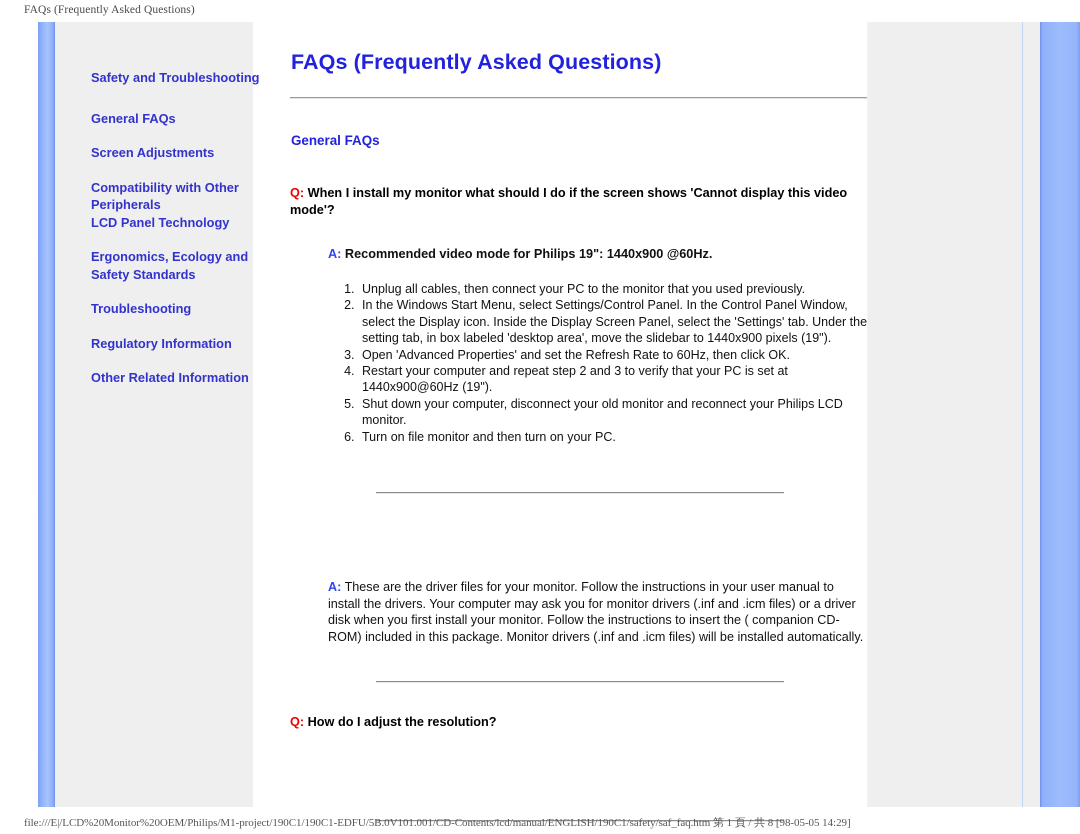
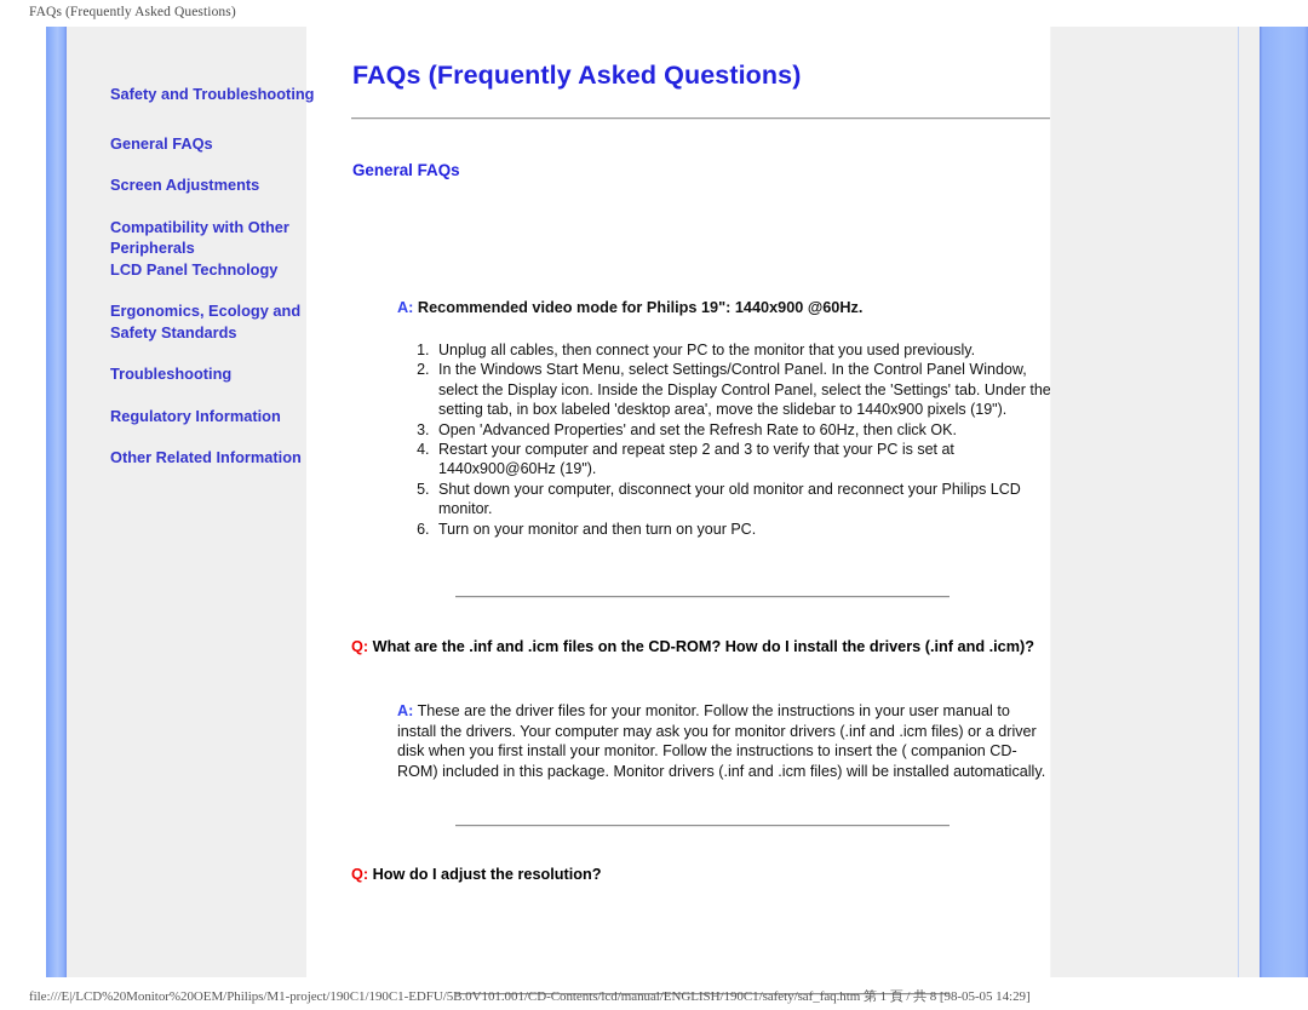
  FAQs (Frequently Asked Questions)
  Safety and Troubleshooting
  General FAQs
  Screen Adjustments
  Compatibility with Other Peripherals
  LCD Panel Technology
  Ergonomics, Ecology and Safety Standards
  Troubleshooting
  Regulatory Information
  Other Related Information
  FAQs (Frequently Asked Questions)
  General FAQs
- Q: When I install my monitor what should I do if the screen shows 'Cannot display this video mode'?
  A: Recommended video mode for Philips 19": 1440x900 @60Hz.
  Unplug all cables, then connect your PC to the monitor that you used previously.
- In the Windows Start Menu, select Settings/Control Panel. In the Control Panel Window, select the Display icon. Inside the Display Screen Panel, select the 'Settings' tab. Under the setting tab, in box labeled 'desktop area', move the slidebar to 1440x900 pixels (19").
+ In the Windows Start Menu, select Settings/Control Panel. In the Control Panel Window, select the Display icon. Inside the Display Control Panel, select the 'Settings' tab. Under the setting tab, in box labeled 'desktop area', move the slidebar to 1440x900 pixels (19").
  Open 'Advanced Properties' and set the Refresh Rate to 60Hz, then click OK.
  Restart your computer and repeat step 2 and 3 to verify that your PC is set at 1440x900@60Hz (19").
  Shut down your computer, disconnect your old monitor and reconnect your Philips LCD monitor.
- Turn on file monitor and then turn on your PC.
+ Turn on your monitor and then turn on your PC.
+ Q: What are the .inf and .icm files on the CD-ROM? How do I install the drivers (.inf and .icm)?
  A: These are the driver files for your monitor. Follow the instructions in your user manual to install the drivers. Your computer may ask you for monitor drivers (.inf and .icm files) or a driver disk when you first install your monitor. Follow the instructions to insert the ( companion CD-ROM) included in this package. Monitor drivers (.inf and .icm files) will be installed automatically.
  Q: How do I adjust the resolution?
  file:///E|/LCD%20Monitor%20OEM/Philips/M1-project/190C1/190C1-EDFU/5B.0V101.001/CD-Contents/lcd/manual/ENGLISH/190C1/safety/saf_faq.htm 第 1 頁 / 共 8 [98-05-05 14:29]
